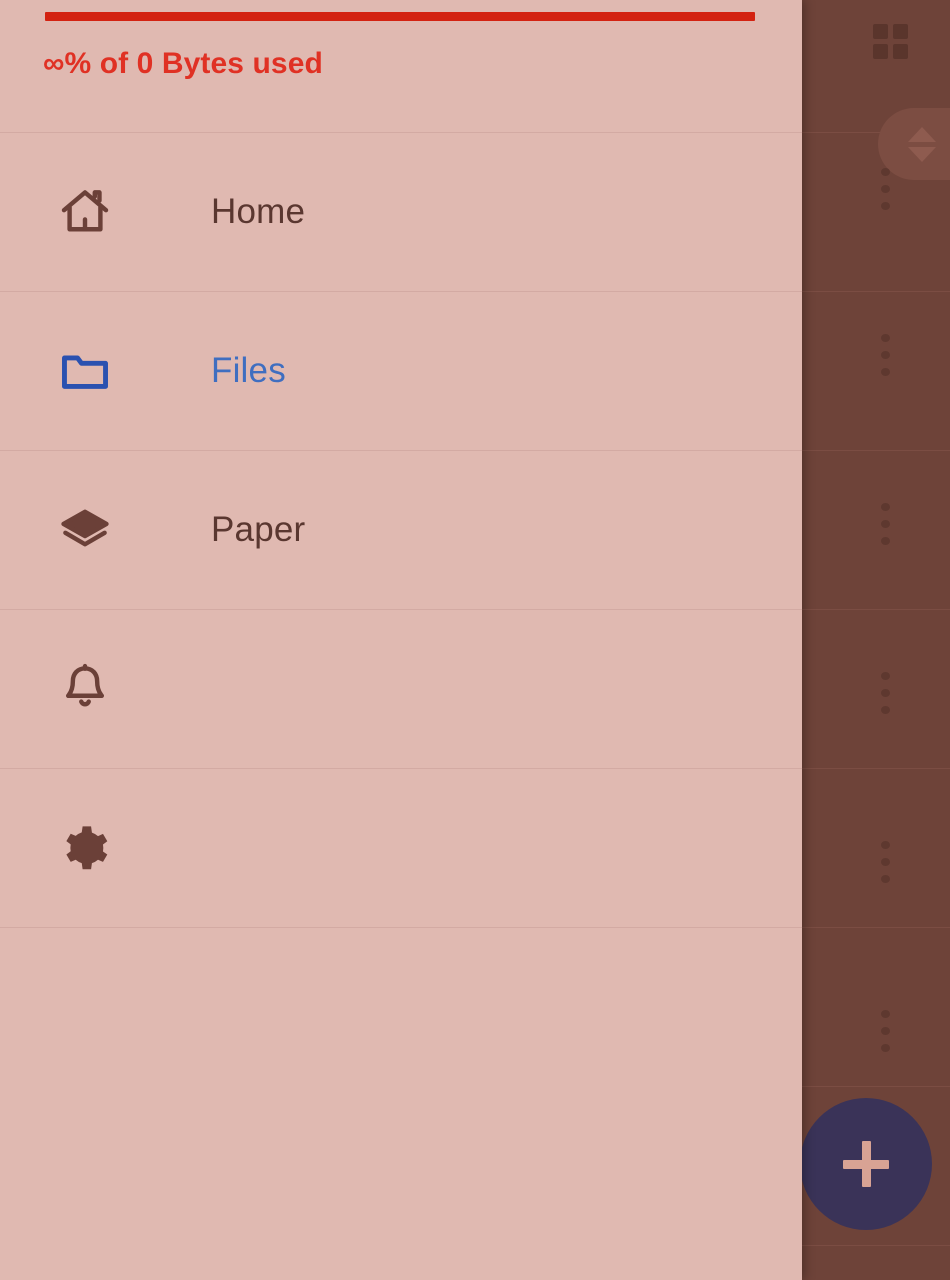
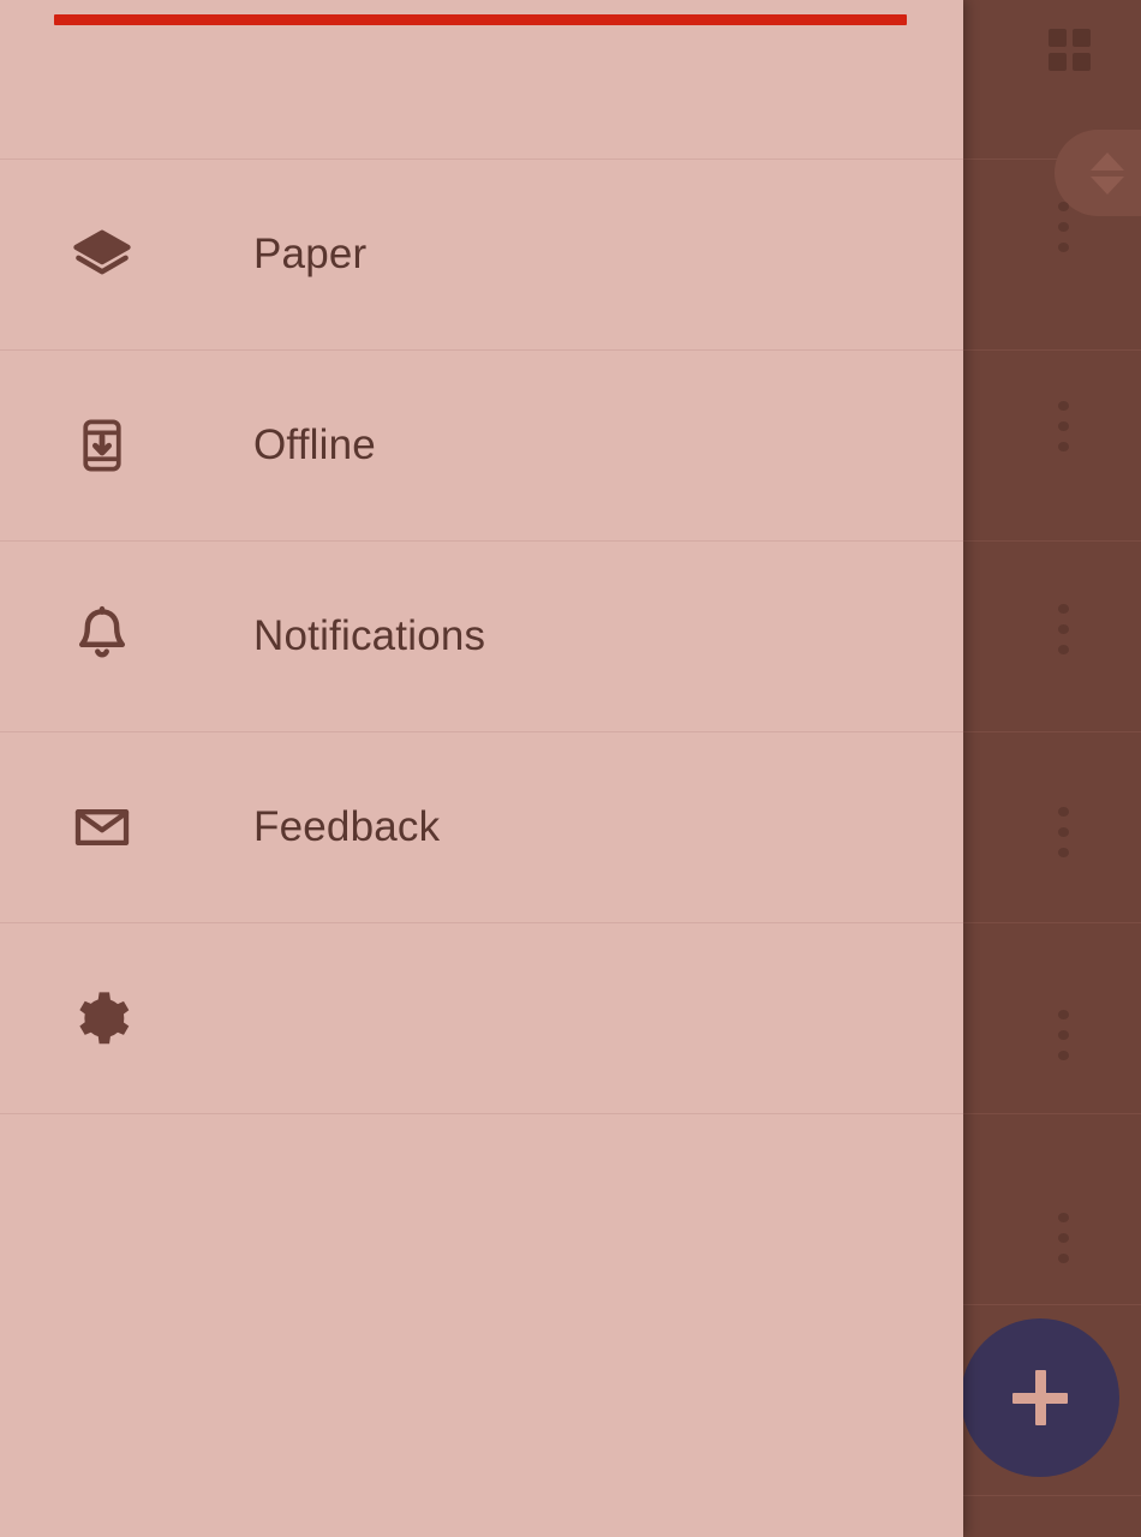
- ∞% of 0 Bytes used
- Home
- Files
  Paper
+ Offline
+ Notifications
+ Feedback
